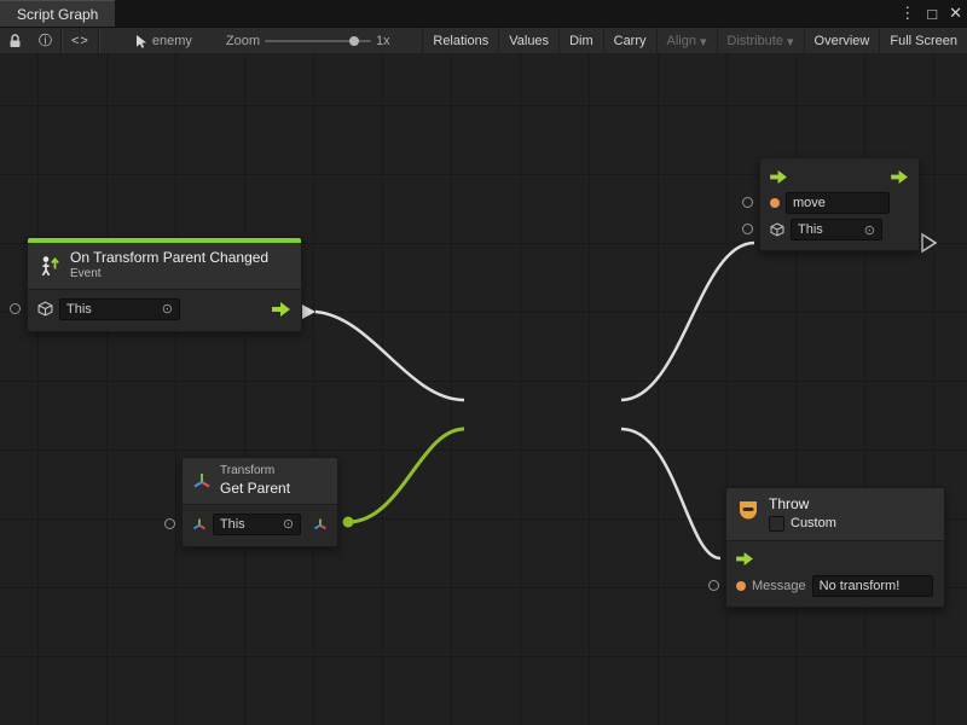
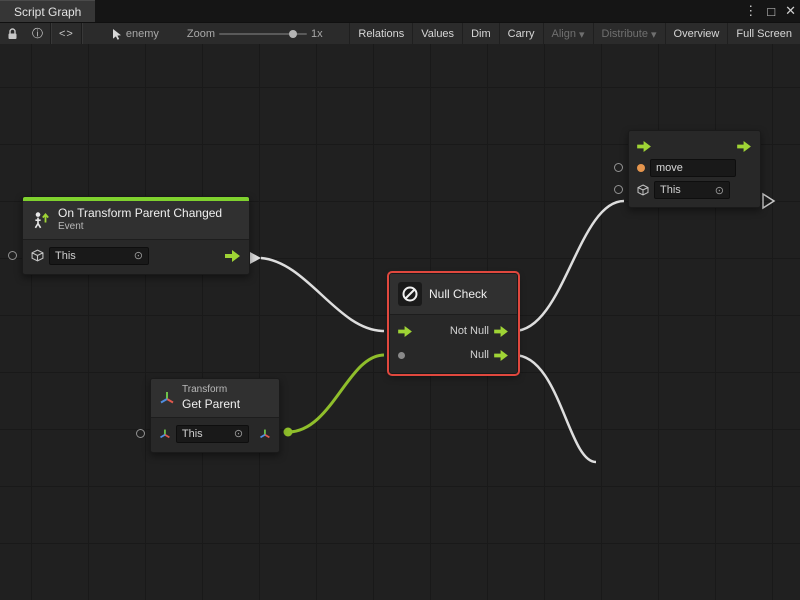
  Script Graph
  ⋮
  □
  ✕
  ⓘ
  <>
  enemy
  Zoom
  1x
  Relations
  Values
  Dim
  Carry
  Align
  ▾
  Distribute
  ▾
  Overview
  Full Screen
  On Transform Parent Changed
  Event
  This
  ⊙
  Transform
  Get Parent
  This
  ⊙
+ Null Check
+ Not Null
+ Null
  move
  This
  ⊙
- Throw
- Custom
- Message
- No transform!
